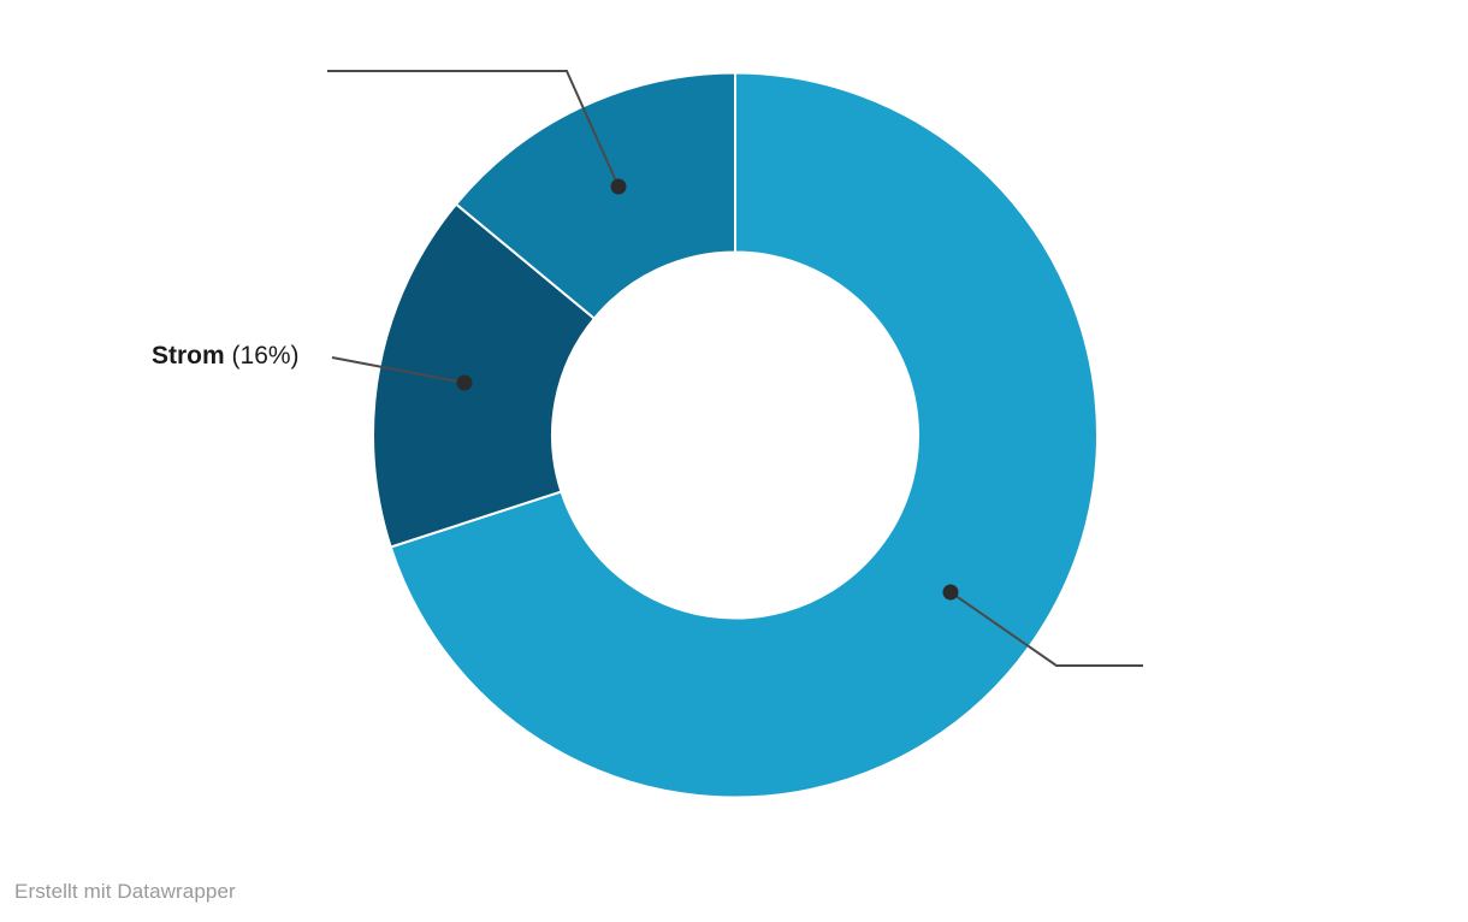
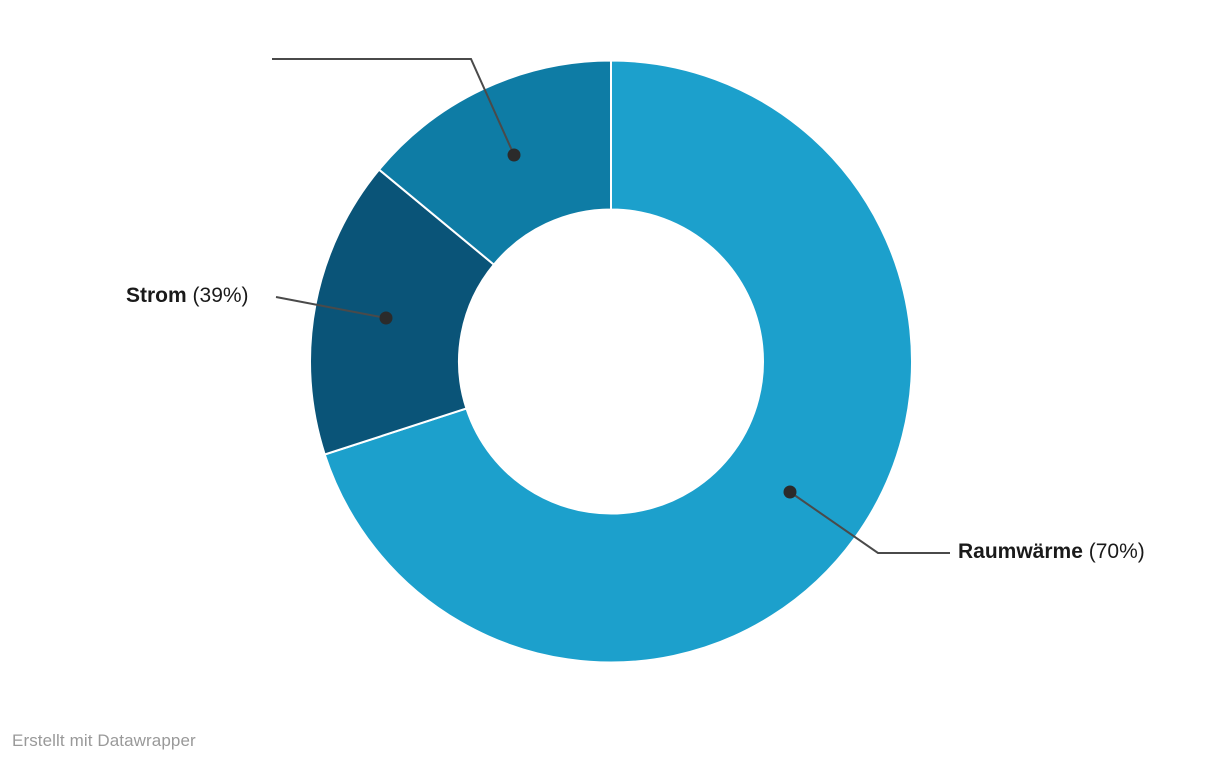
- Strom (16%)
+ Strom (39%)
+ Raumwärme (70%)
  Erstellt mit Datawrapper
